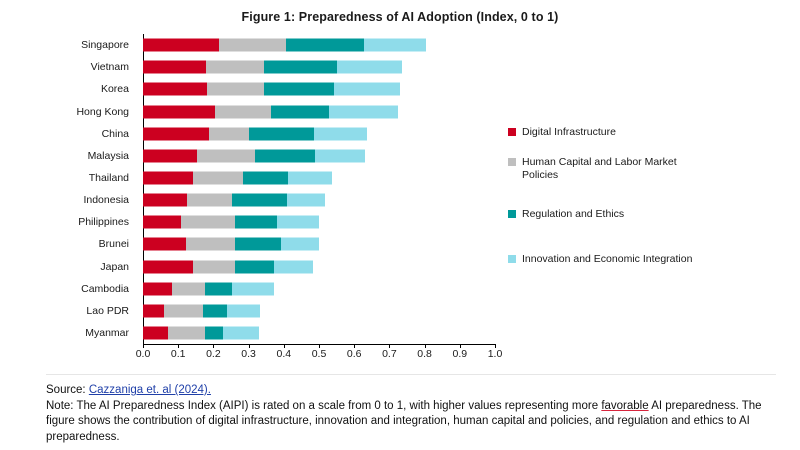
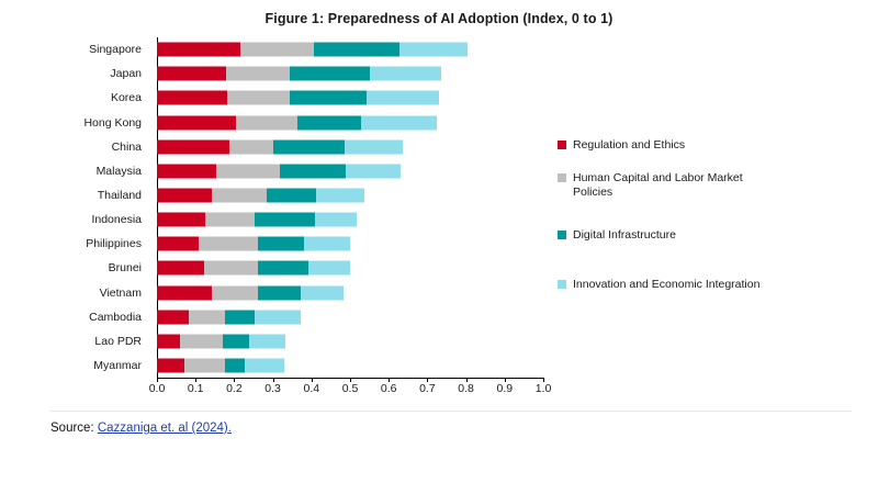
  Figure 1: Preparedness of AI Adoption (Index, 0 to 1)
  Singapore
- Vietnam
+ Japan
  Korea
  Hong Kong
  China
  Malaysia
  Thailand
  Indonesia
  Philippines
  Brunei
- Japan
+ Vietnam
  Cambodia
  Lao PDR
  Myanmar
  0.0
  0.1
  0.2
  0.3
  0.4
  0.5
  0.6
  0.7
  0.8
  0.9
  1.0
- Digital Infrastructure
+ Regulation and Ethics
  Human Capital and Labor Market Policies
- Regulation and Ethics
+ Digital Infrastructure
  Innovation and Economic Integration
  Source: Cazzaniga et. al (2024).
- Note: The AI Preparedness Index (AIPI) is rated on a scale from 0 to 1, with higher values representing more favorable AI preparedness. The figure shows the contribution of digital infrastructure, innovation and integration, human capital and policies, and regulation and ethics to AI preparedness.
